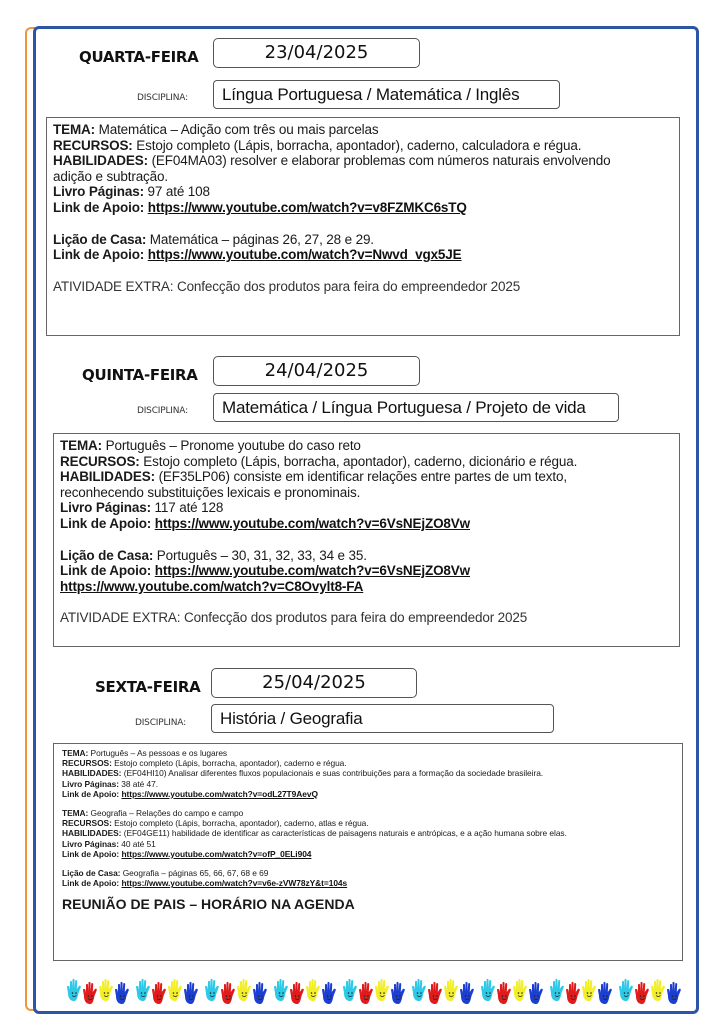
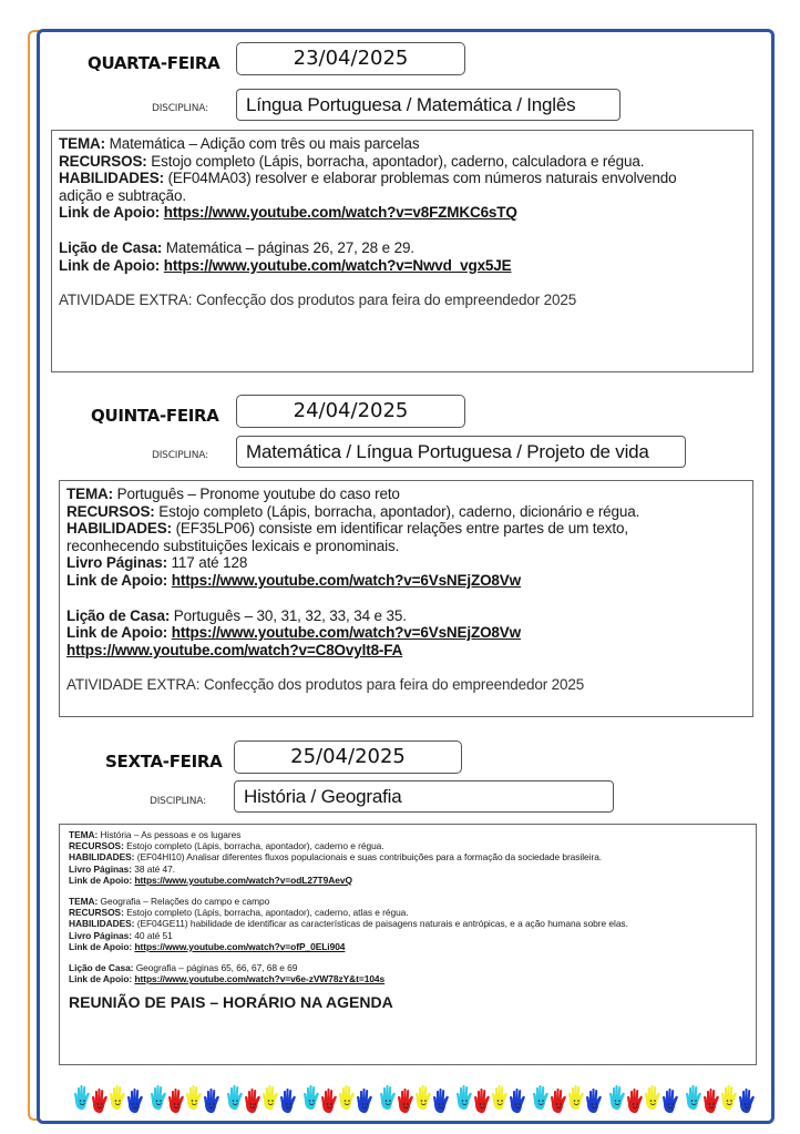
  QUARTA-FEIRA
  23/04/2025
  DISCIPLINA:
  Língua Portuguesa / Matemática / Inglês
  TEMA: Matemática – Adição com três ou mais parcelas
  RECURSOS: Estojo completo (Lápis, borracha, apontador), caderno, calculadora e régua.
  HABILIDADES: (EF04MA03) resolver e elaborar problemas com números naturais envolvendo
  adição e subtração.
- Livro Páginas: 97 até 108
  Link de Apoio: https://www.youtube.com/watch?v=v8FZMKC6sTQ
  Lição de Casa: Matemática – páginas 26, 27, 28 e 29.
  Link de Apoio: https://www.youtube.com/watch?v=Nwvd_vgx5JE
  ATIVIDADE EXTRA: Confecção dos produtos para feira do empreendedor 2025
  QUINTA-FEIRA
  24/04/2025
  DISCIPLINA:
  Matemática / Língua Portuguesa / Projeto de vida
  TEMA: Português – Pronome youtube do caso reto
  RECURSOS: Estojo completo (Lápis, borracha, apontador), caderno, dicionário e régua.
  HABILIDADES: (EF35LP06) consiste em identificar relações entre partes de um texto,
  reconhecendo substituições lexicais e pronominais.
  Livro Páginas: 117 até 128
  Link de Apoio: https://www.youtube.com/watch?v=6VsNEjZO8Vw
  Lição de Casa: Português – 30, 31, 32, 33, 34 e 35.
  Link de Apoio: https://www.youtube.com/watch?v=6VsNEjZO8Vw
  https://www.youtube.com/watch?v=C8Ovylt8-FA
  ATIVIDADE EXTRA: Confecção dos produtos para feira do empreendedor 2025
  SEXTA-FEIRA
  25/04/2025
  DISCIPLINA:
  História / Geografia
- TEMA: Português – As pessoas e os lugares
+ TEMA: História – As pessoas e os lugares
  RECURSOS: Estojo completo (Lápis, borracha, apontador), caderno e régua.
  HABILIDADES: (EF04HI10) Analisar diferentes fluxos populacionais e suas contribuições para a formação da sociedade brasileira.
  Livro Páginas: 38 até 47.
  Link de Apoio: https://www.youtube.com/watch?v=odL27T9AevQ
  TEMA: Geografia – Relações do campo e campo
  RECURSOS: Estojo completo (Lápis, borracha, apontador), caderno, atlas e régua.
  HABILIDADES: (EF04GE11) habilidade de identificar as características de paisagens naturais e antrópicas, e a ação humana sobre elas.
  Livro Páginas: 40 até 51
  Link de Apoio: https://www.youtube.com/watch?v=ofP_0ELi904
  Lição de Casa: Geografia – páginas 65, 66, 67, 68 e 69
  Link de Apoio: https://www.youtube.com/watch?v=v6e-zVW78zY&t=104s
  REUNIÃO DE PAIS – HORÁRIO NA AGENDA
